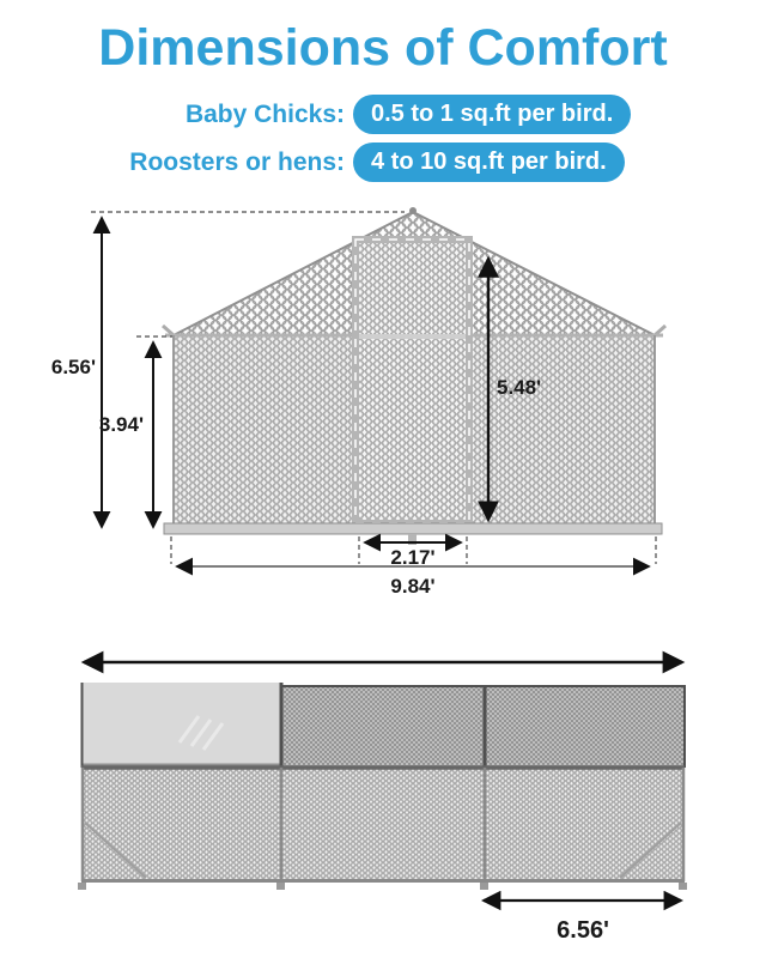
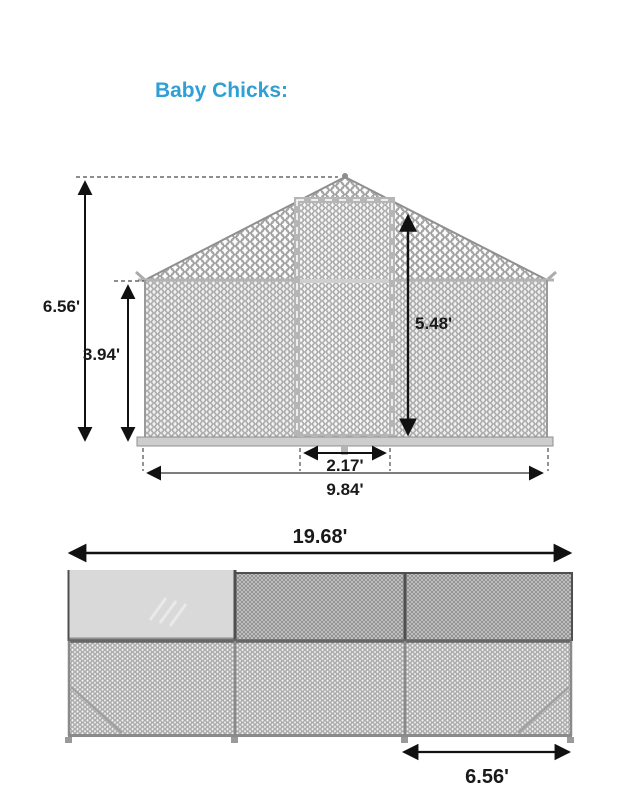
- Dimensions of Comfort
  Baby Chicks:
- 0.5 to 1 sq.ft per bird.
- Roosters or hens:
- 4 to 10 sq.ft per bird.
  6.56'
  3.94'
  5.48'
  2.17'
  9.84'
+ 19.68'
  6.56'
